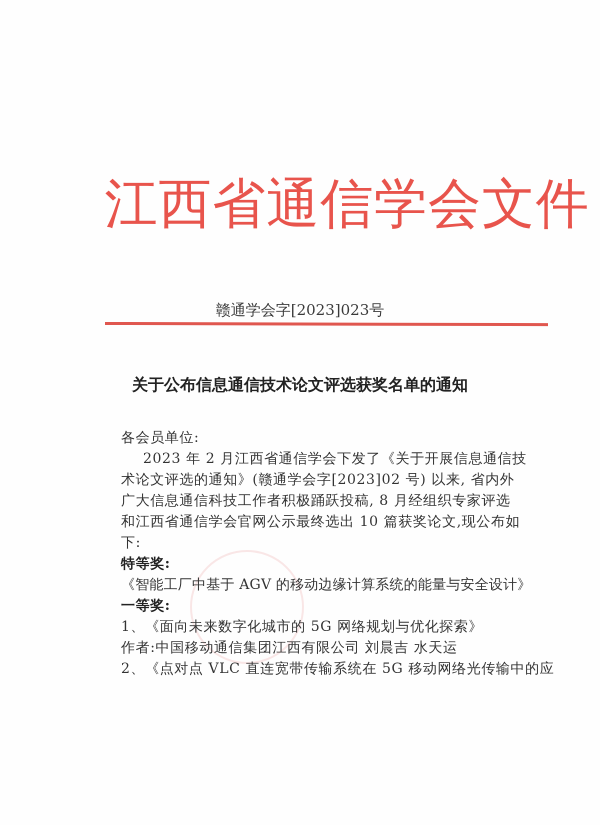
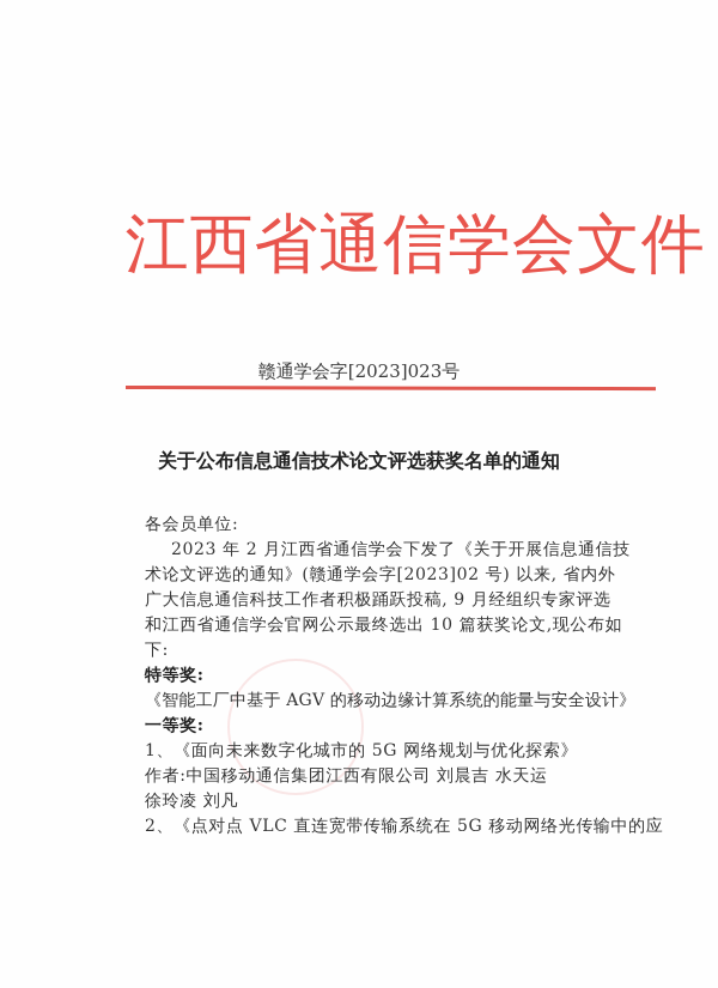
  江西省通信学会文件
  赣通学会字[2023]023号
  关于公布信息通信技术论文评选获奖名单的通知
  各会员单位:
  2023 年 2 月江西省通信学会下发了《关于开展信息通信技
  术论文评选的通知》(赣通学会字[2023]02 号) 以来, 省内外
- 广大信息通信科技工作者积极踊跃投稿, 8 月经组织专家评选
+ 广大信息通信科技工作者积极踊跃投稿, 9 月经组织专家评选
  和江西省通信学会官网公示最终选出 10 篇获奖论文,现公布如
  下:
  特等奖:
  《智能工厂中基于 AGV 的移动边缘计算系统的能量与安全设计》
  一等奖:
  1、《面向未来数字化城市的 5G 网络规划与优化探索》
  作者:中国移动通信集团江西有限公司 刘晨吉 水天运
+ 徐玲凌 刘凡
  2、《点对点 VLC 直连宽带传输系统在 5G 移动网络光传输中的应
